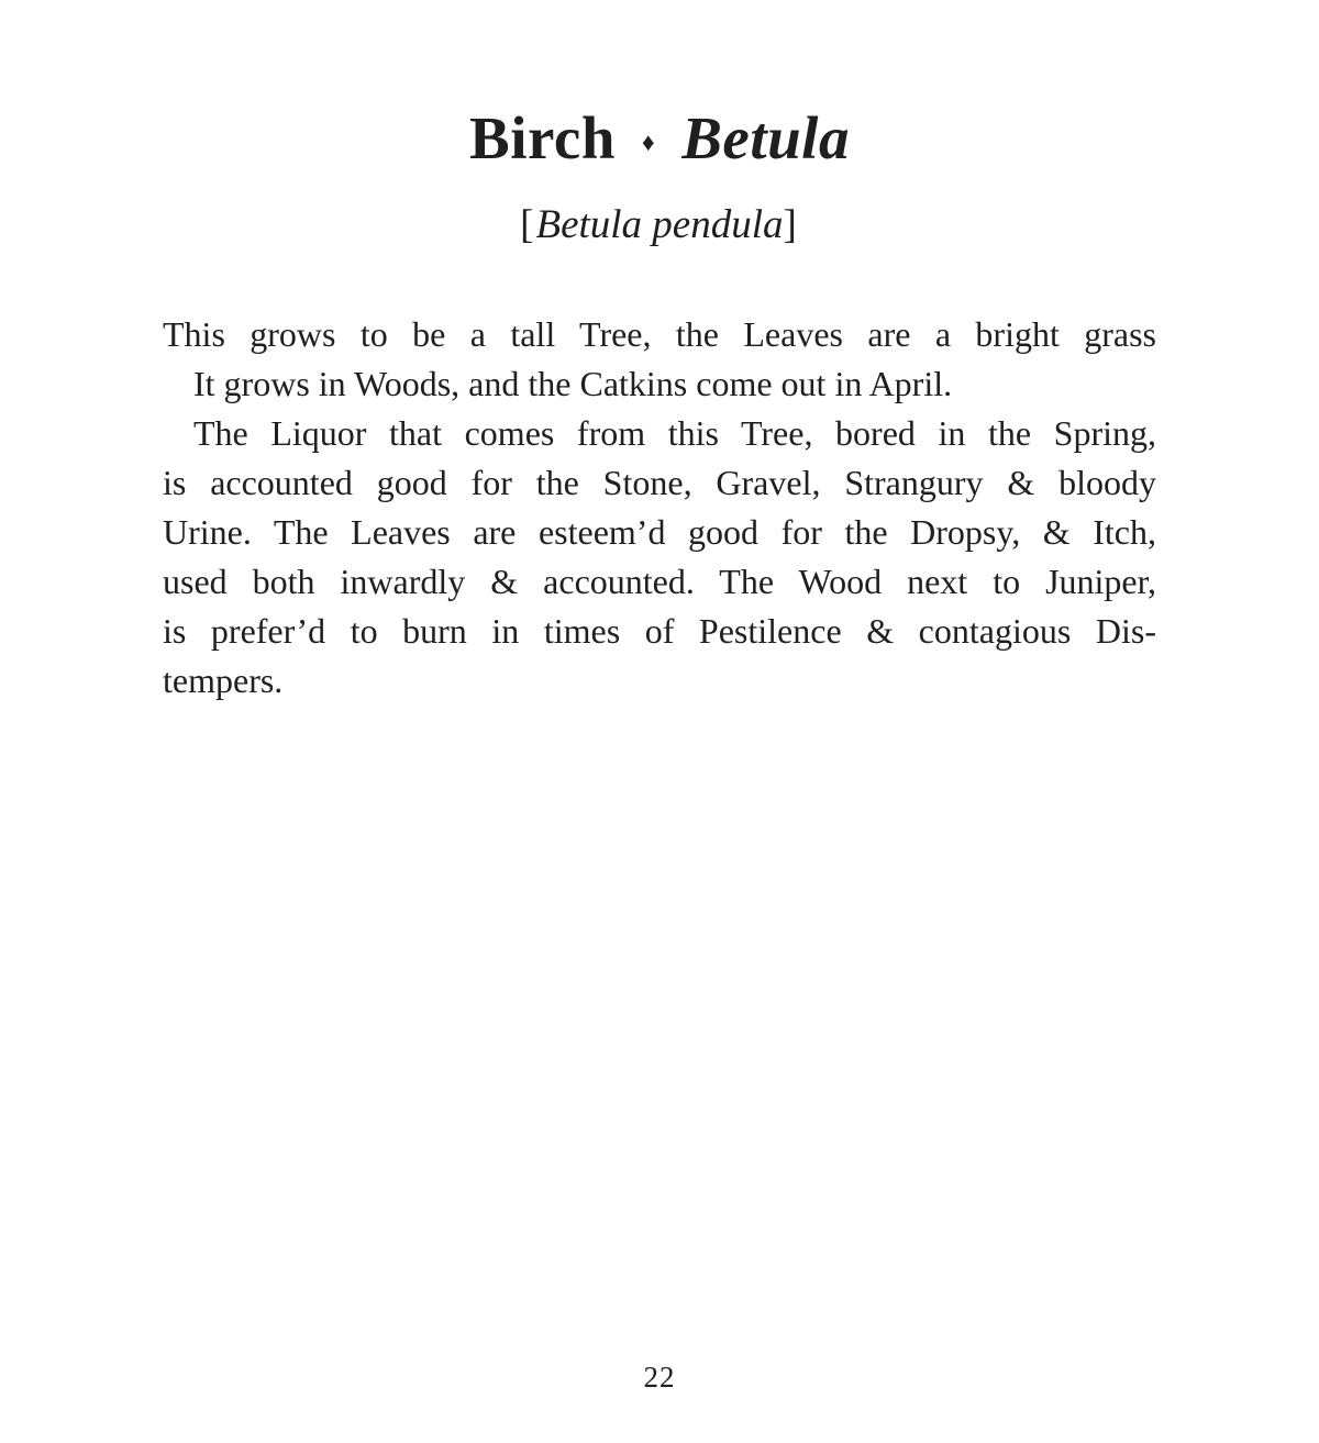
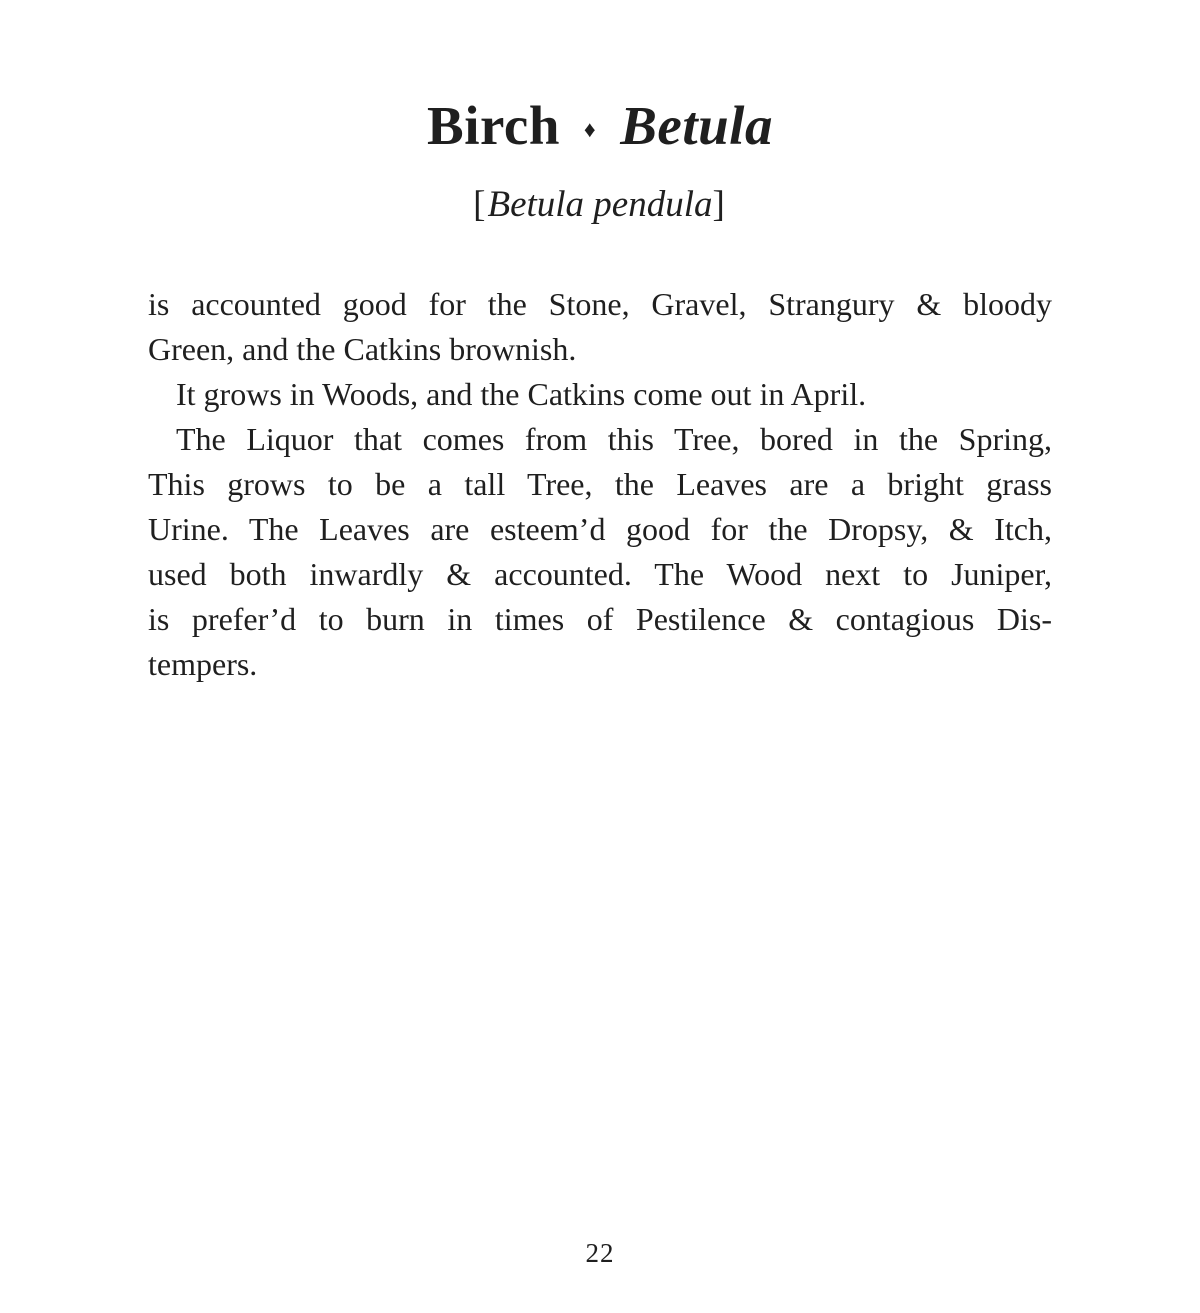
  Birch ♦ Betula
  [Betula pendula]
- This grows to be a tall Tree, the Leaves are a bright grass
+ is accounted good for the Stone, Gravel, Strangury & bloody
+ Green, and the Catkins brownish.
  It grows in Woods, and the Catkins come out in April.
  The Liquor that comes from this Tree, bored in the Spring,
- is accounted good for the Stone, Gravel, Strangury & bloody
+ This grows to be a tall Tree, the Leaves are a bright grass
  Urine. The Leaves are esteem’d good for the Dropsy, & Itch,
  used both inwardly & accounted. The Wood next to Juniper,
  is prefer’d to burn in times of Pestilence & contagious Dis-
  tempers.
  22
